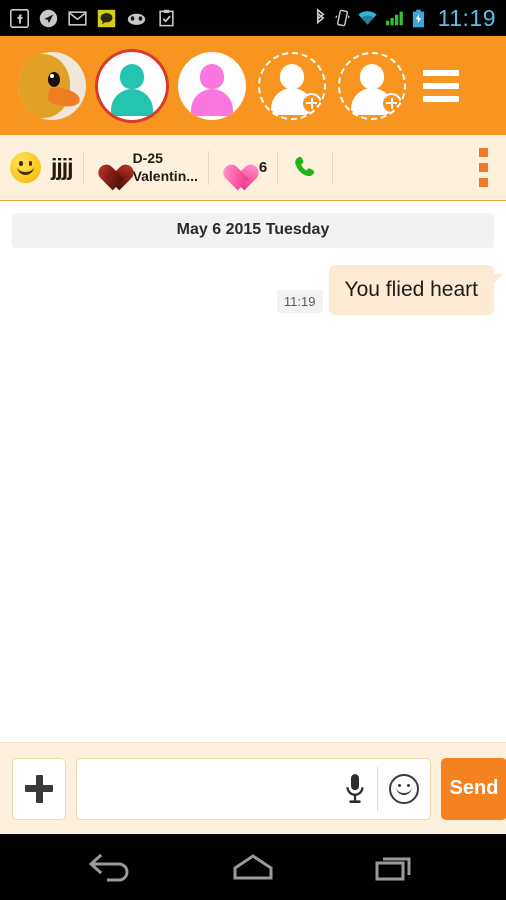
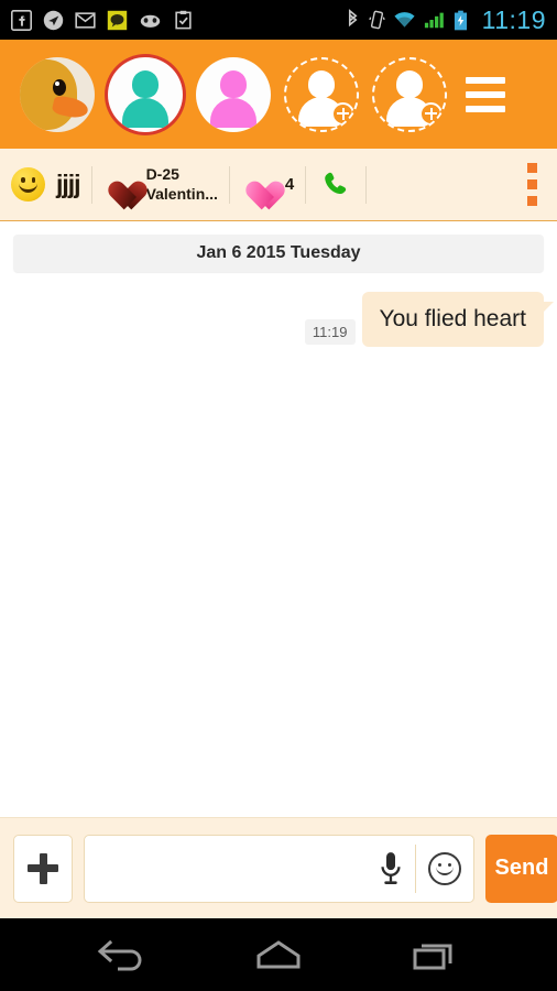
  11:19
  jjjj
  D-25
  Valentin...
- 6
+ 4
- May 6 2015 Tuesday
+ Jan 6 2015 Tuesday
  11:19
  You flied heart
  Send
